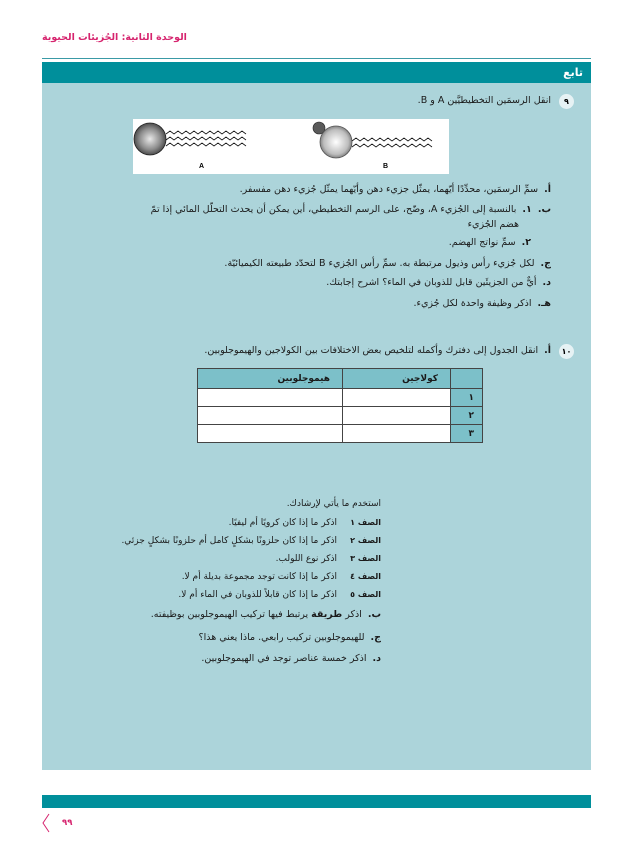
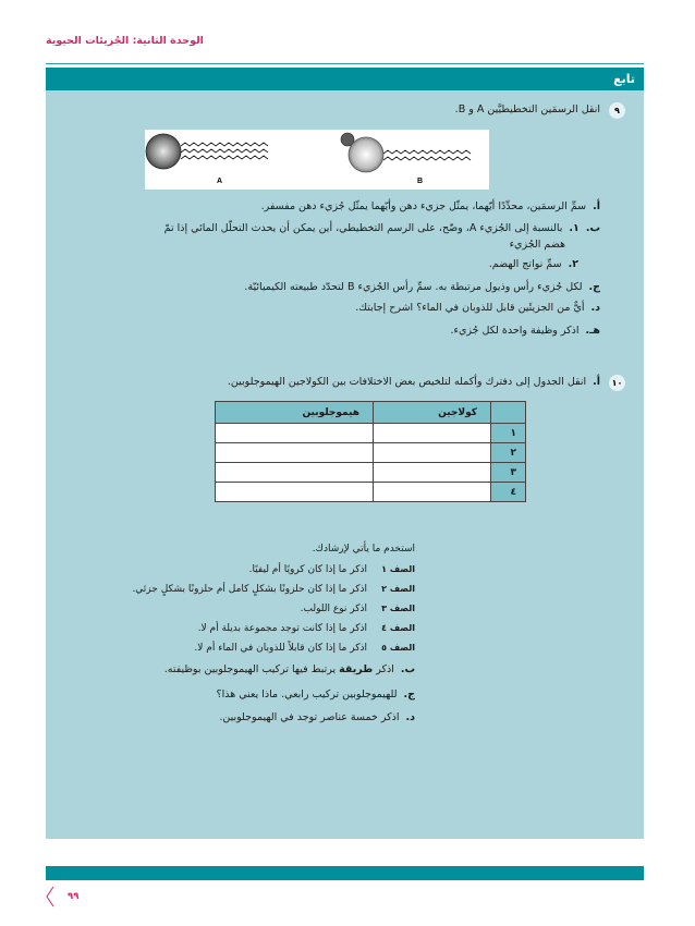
  الوحدة الثانية: الجُزيئات الحيوية
  تابع
  ٩
  انقل الرسمَين التخطيطيَّين A و B.
  أ.سمِّ الرسمَين، محدِّدًا أيّهما، يمثّل جزيء دهن وأيّهما يمثّل جُزيء دهن مفسفر.
  ب.١.بالنسبة إلى الجُزيء A، وضّح، على الرسم التخطيطي، أين يمكن أن يحدث التحلّل المائي إذا تمّ
  هضم الجُزيء
  ٢.سمِّ نواتج الهضم.
  ج.لكل جُزيء رأس وذيول مرتبطة به. سمِّ رأس الجُزيء B لتحدّد طبيعته الكيميائيّة.
  د.أيٌّ من الجزيئَين قابل للذوبان في الماء؟ اشرح إجابتك.
  هـ.اذكر وظيفة واحدة لكل جُزيء.
  ١٠
- أ.انقل الجدول إلى دفترك وأكمله لتلخيص بعض الاختلافات بين الكولاجين والهيموجلوبين.
+ أ.انقل الجدول إلى دفترك وأكمله لتلخيص بعض الاختلافات بين الكولاجين الهيموجلوبين.
  	كولاجين	هيموجلوبين
  ١
  ٢
  ٣
+ ٤
  استخدم ما يأتي لإرشادك.
  الصف ١اذكر ما إذا كان كرويًا أم ليفيًا.
  الصف ٢اذكر ما إذا كان حلزونًا بشكلٍ كامل أم حلزونًا بشكلٍ جزئي.
  الصف ٣اذكر نوع اللولب.
  الصف ٤اذكر ما إذا كانت توجد مجموعة بديلة أم لا.
  الصف ٥اذكر ما إذا كان قابلاً للذوبان في الماء أم لا.
  ب.اذكر طريقة يرتبط فيها تركيب الهيموجلوبين بوظيفته.
  ج.للهيموجلوبين تركيب رابعي. ماذا يعني هذا؟
  د.اذكر خمسة عناصر توجد في الهيموجلوبين.
  ٩٩
